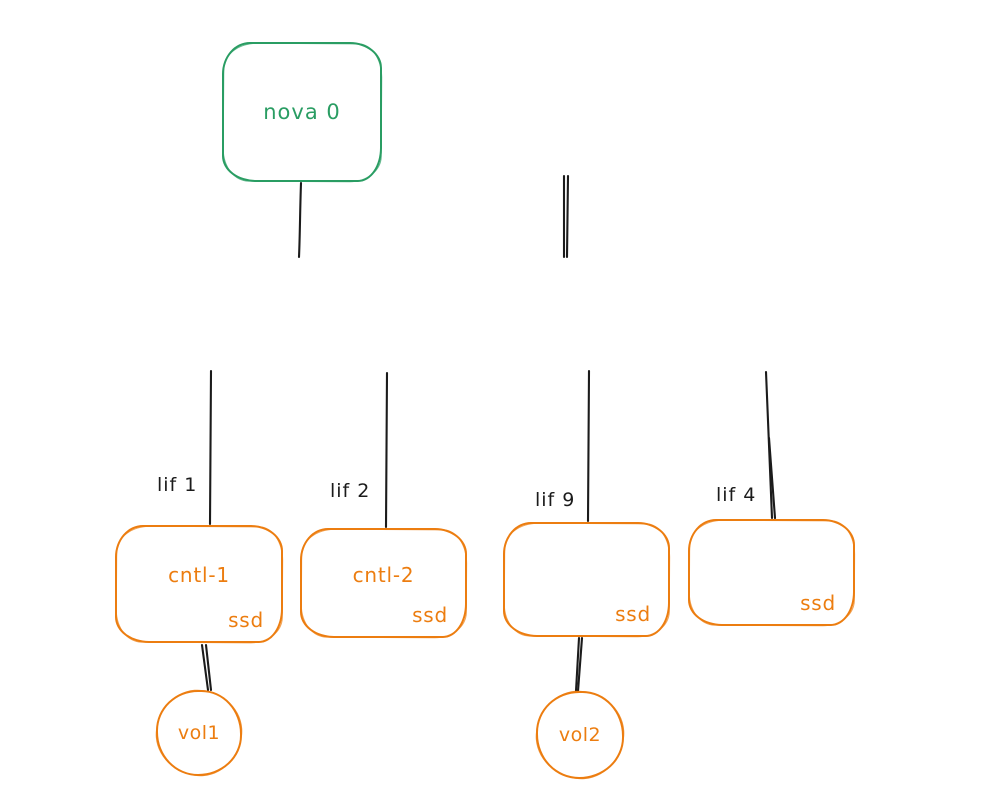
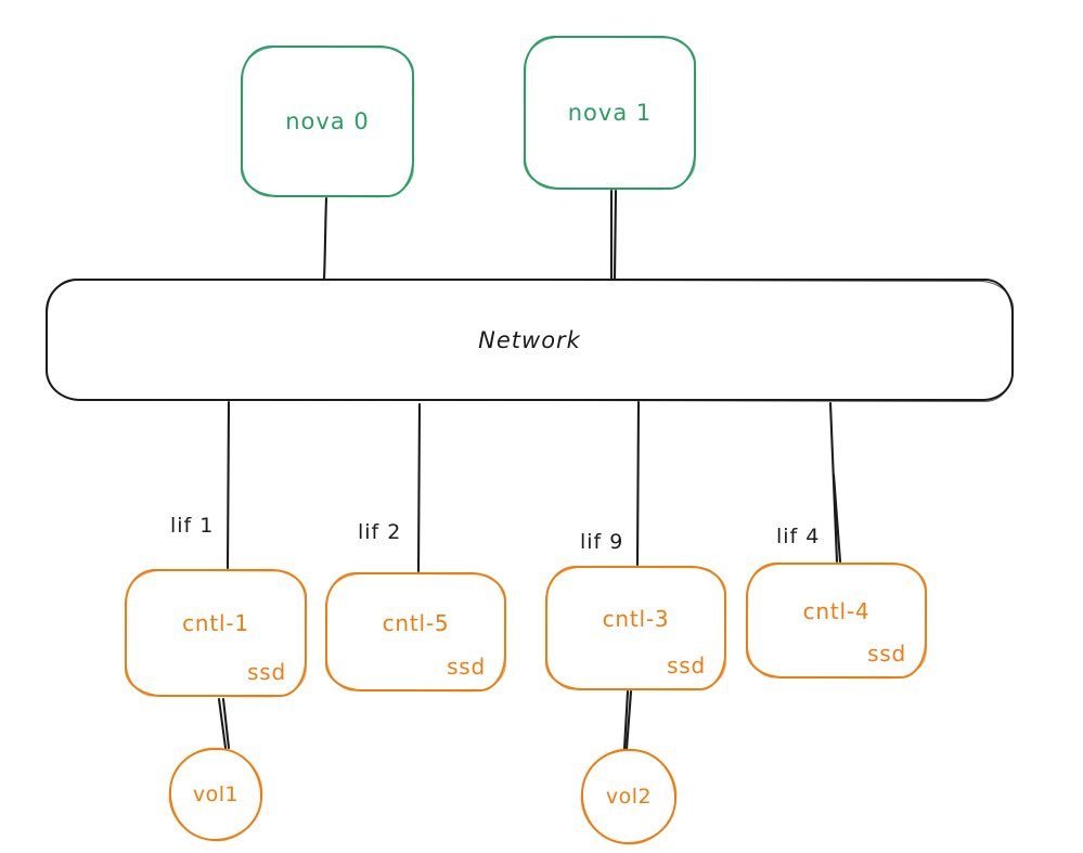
  nova 0
+ nova 1
+ Network
  lif 1
  lif 2
  lif 9
  lif 4
  cntl-1
  ssd
- cntl-2
+ cntl-5
  ssd
+ cntl-3
  ssd
+ cntl-4
  ssd
  vol1
  vol2
